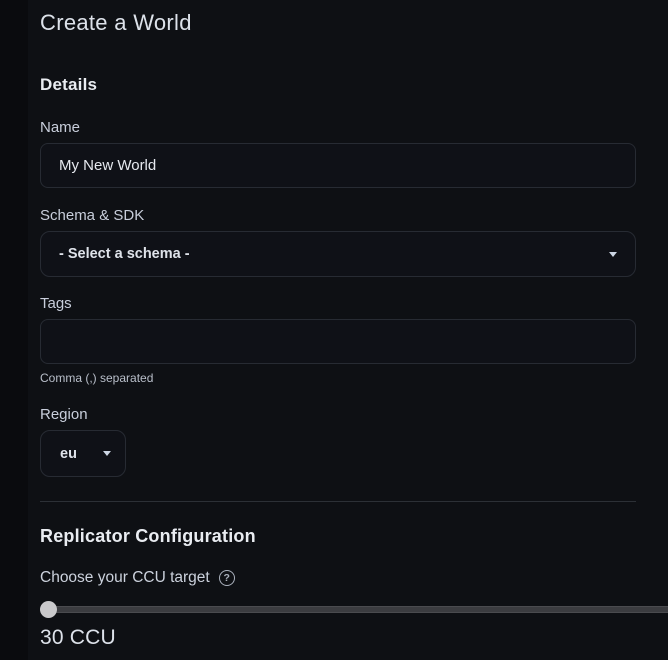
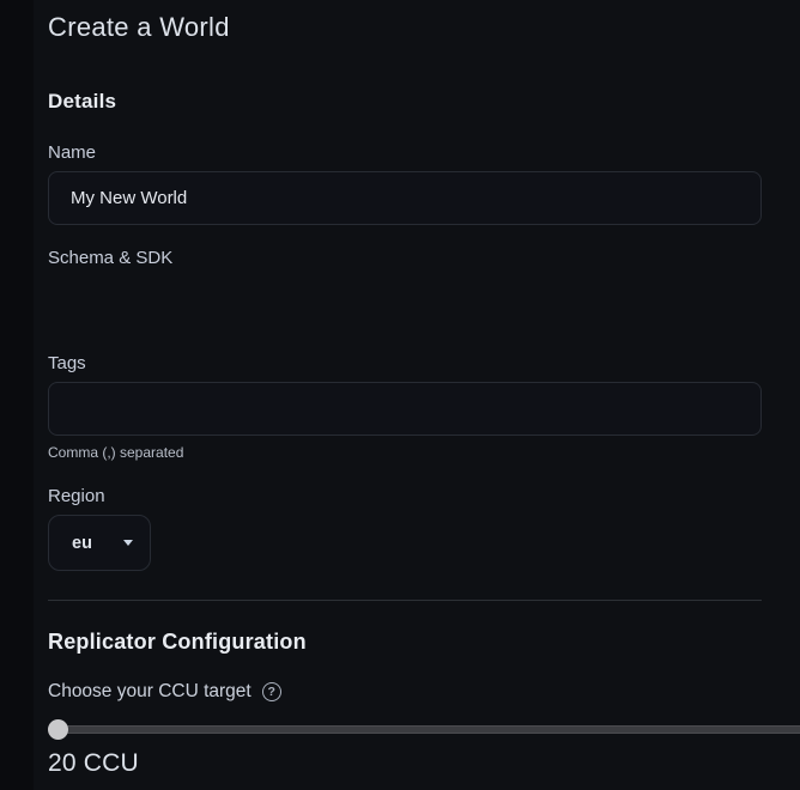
  Create a World
  Details
  Name
  My New World
  Schema & SDK
- - Select a schema -
  Tags
  Comma (,) separated
  Region
  eu
  Replicator Configuration
  Choose your CCU target
  ?
- 30 CCU
+ 20 CCU
